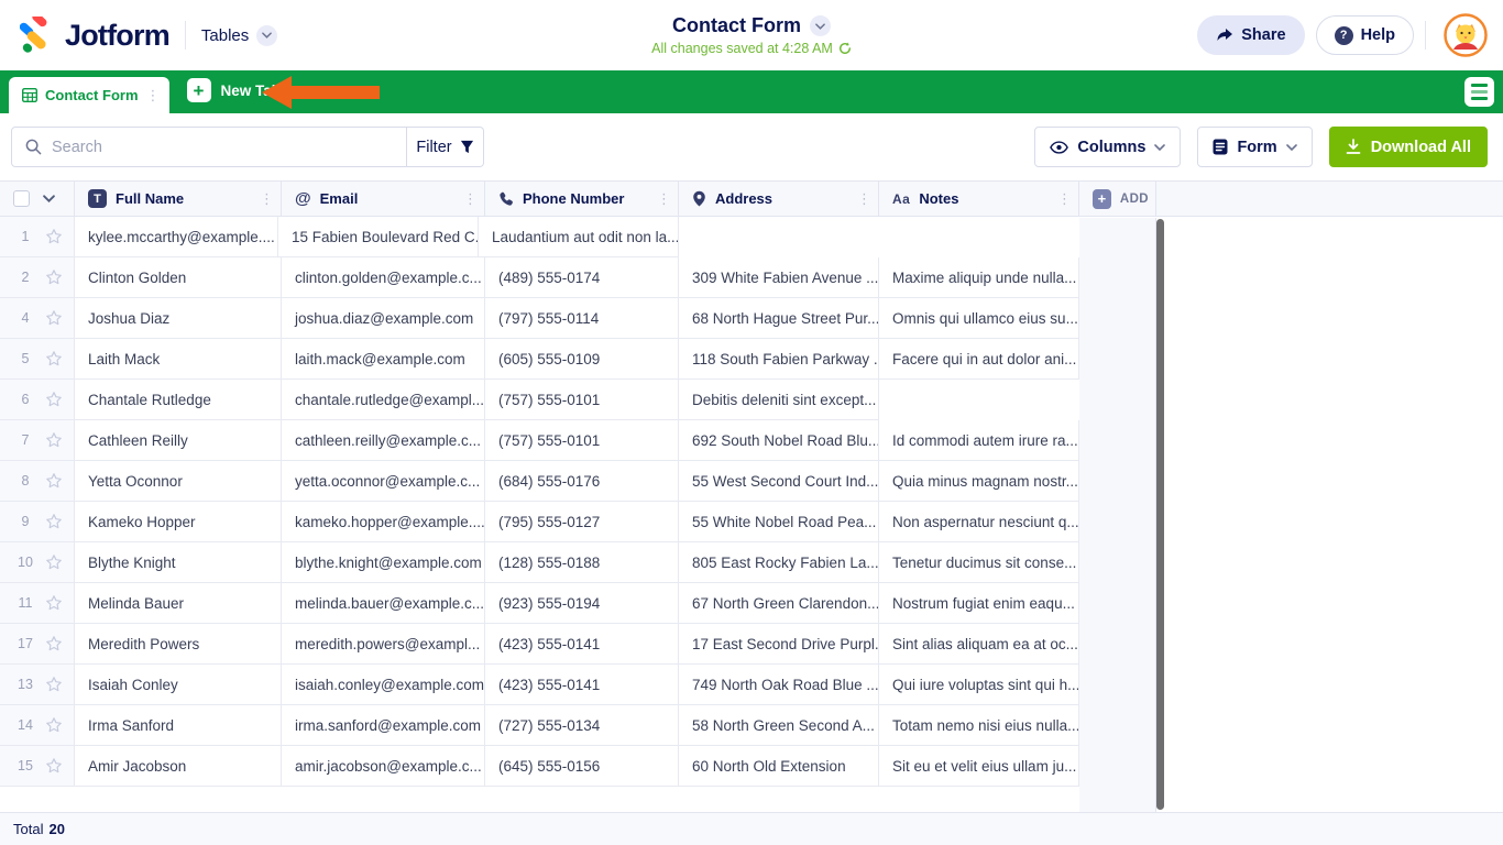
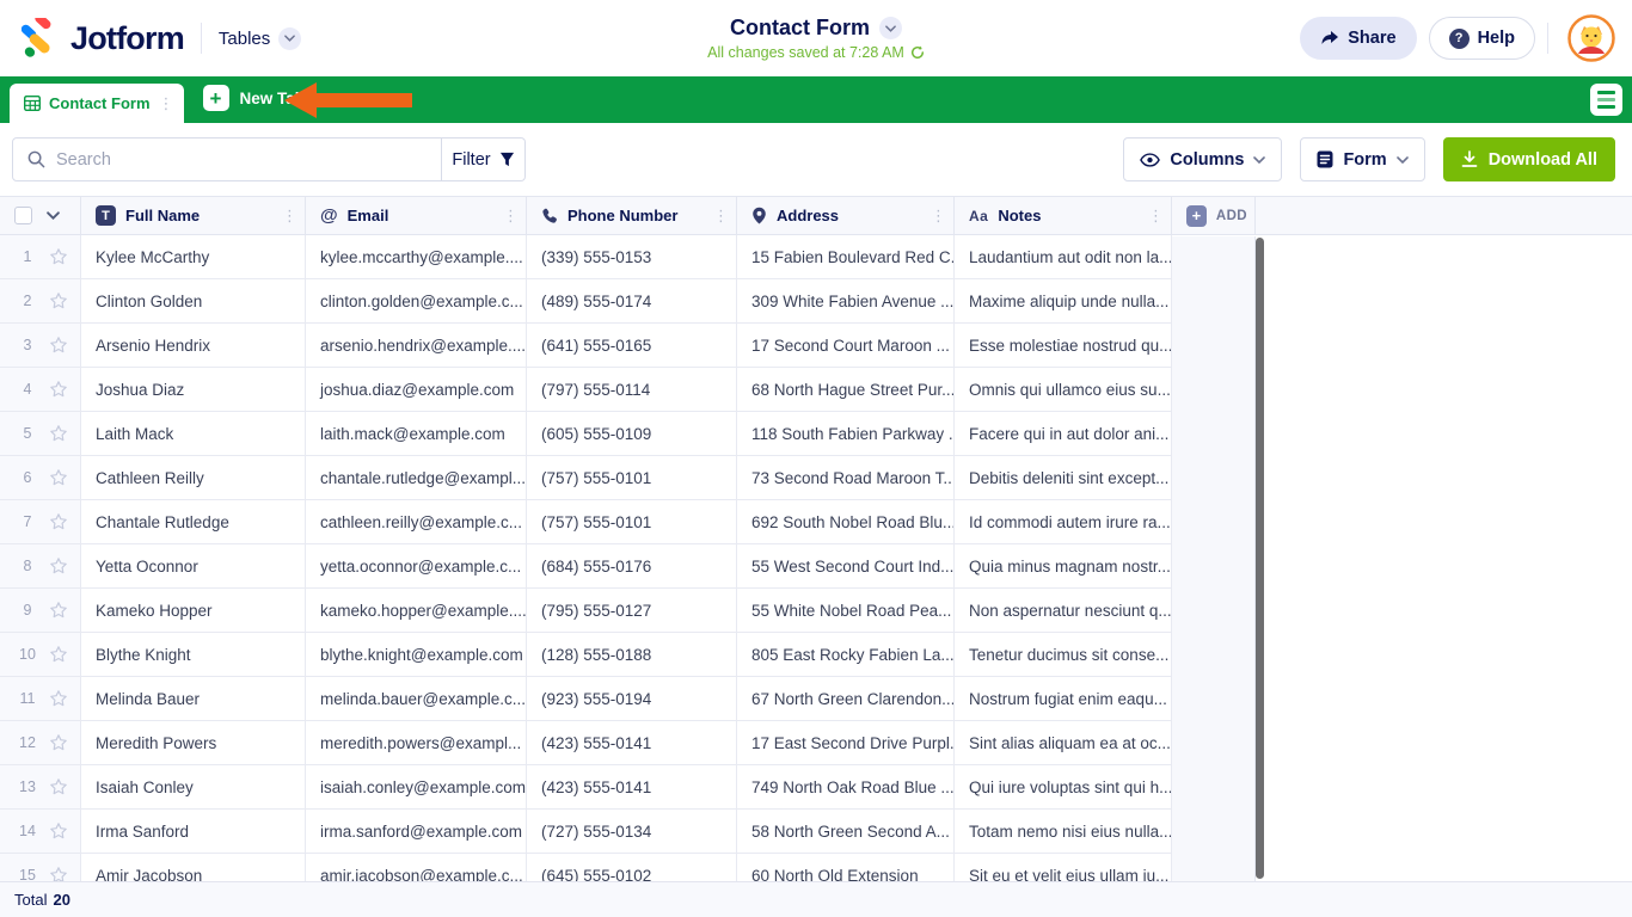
  Jotform
  Tables
  Contact Form
- All changes saved at 4:28 AM
+ All changes saved at 7:28 AM
  Share
  ?
  Help
  Contact Form
  ⋮
  +
  New Tab
  Search
  Filter
  Columns
  Form
  Download All
  T
  Full Name
  ⋮
  @
  Email
  ⋮
  Phone Number
  ⋮
  Address
  ⋮
  Aa
  Notes
  ⋮
  +
  ADD
  1
+ Kylee McCarthy
  kylee.mccarthy@example....
+ (339) 555-0153
  15 Fabien Boulevard Red C.
  Laudantium aut odit non la...
  2
  Clinton Golden
  clinton.golden@example.c...
  (489) 555-0174
  309 White Fabien Avenue ...
  Maxime aliquip unde nulla...
+ 3
+ Arsenio Hendrix
+ arsenio.hendrix@example....
+ (641) 555-0165
+ 17 Second Court Maroon ...
+ Esse molestiae nostrud qu...
  4
  Joshua Diaz
  joshua.diaz@example.com
  (797) 555-0114
  68 North Hague Street Pur...
  Omnis qui ullamco eius su...
  5
  Laith Mack
  laith.mack@example.com
  (605) 555-0109
  118 South Fabien Parkway .
  Facere qui in aut dolor ani...
  6
- Chantale Rutledge
+ Cathleen Reilly
  chantale.rutledge@exampl...
  (757) 555-0101
+ 73 Second Road Maroon T...
  Debitis deleniti sint except...
  7
- Cathleen Reilly
+ Chantale Rutledge
  cathleen.reilly@example.c...
  (757) 555-0101
  692 South Nobel Road Blu...
  Id commodi autem irure ra...
  8
  Yetta Oconnor
  yetta.oconnor@example.c...
  (684) 555-0176
  55 West Second Court Ind...
  Quia minus magnam nostr...
  9
  Kameko Hopper
  kameko.hopper@example....
  (795) 555-0127
  55 White Nobel Road Pea...
  Non aspernatur nesciunt q...
  10
  Blythe Knight
  blythe.knight@example.com
  (128) 555-0188
  805 East Rocky Fabien La...
  Tenetur ducimus sit conse...
  11
  Melinda Bauer
  melinda.bauer@example.c...
  (923) 555-0194
  67 North Green Clarendon...
  Nostrum fugiat enim eaqu...
- 17
+ 12
  Meredith Powers
  meredith.powers@exampl...
  (423) 555-0141
  17 East Second Drive Purpl.
  Sint alias aliquam ea at oc...
  13
  Isaiah Conley
  isaiah.conley@example.com
  (423) 555-0141
  749 North Oak Road Blue ...
  Qui iure voluptas sint qui h...
  14
  Irma Sanford
  irma.sanford@example.com
  (727) 555-0134
  58 North Green Second A...
  Totam nemo nisi eius nulla...
  15
  Amir Jacobson
  amir.jacobson@example.c...
- (645) 555-0156
+ (645) 555-0102
  60 North Old Extension
  Sit eu et velit eius ullam ju...
  Total
  20
